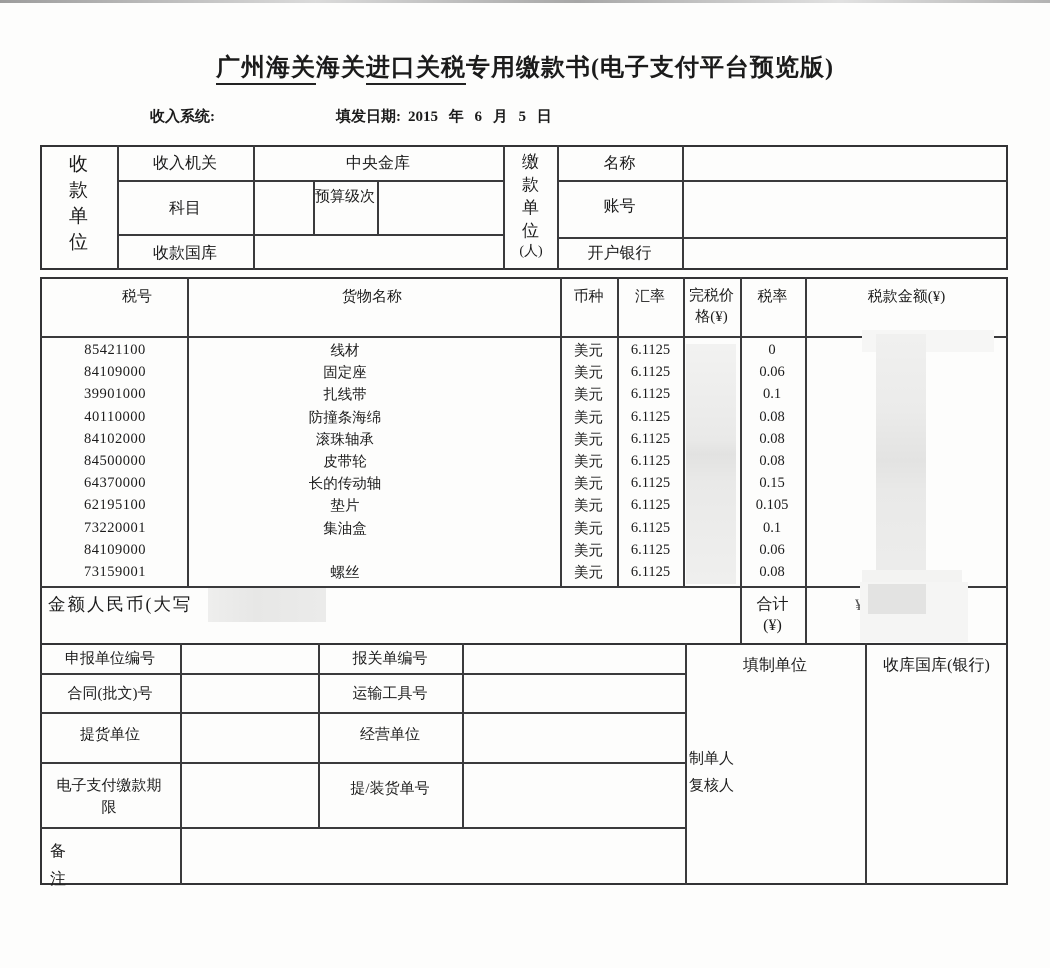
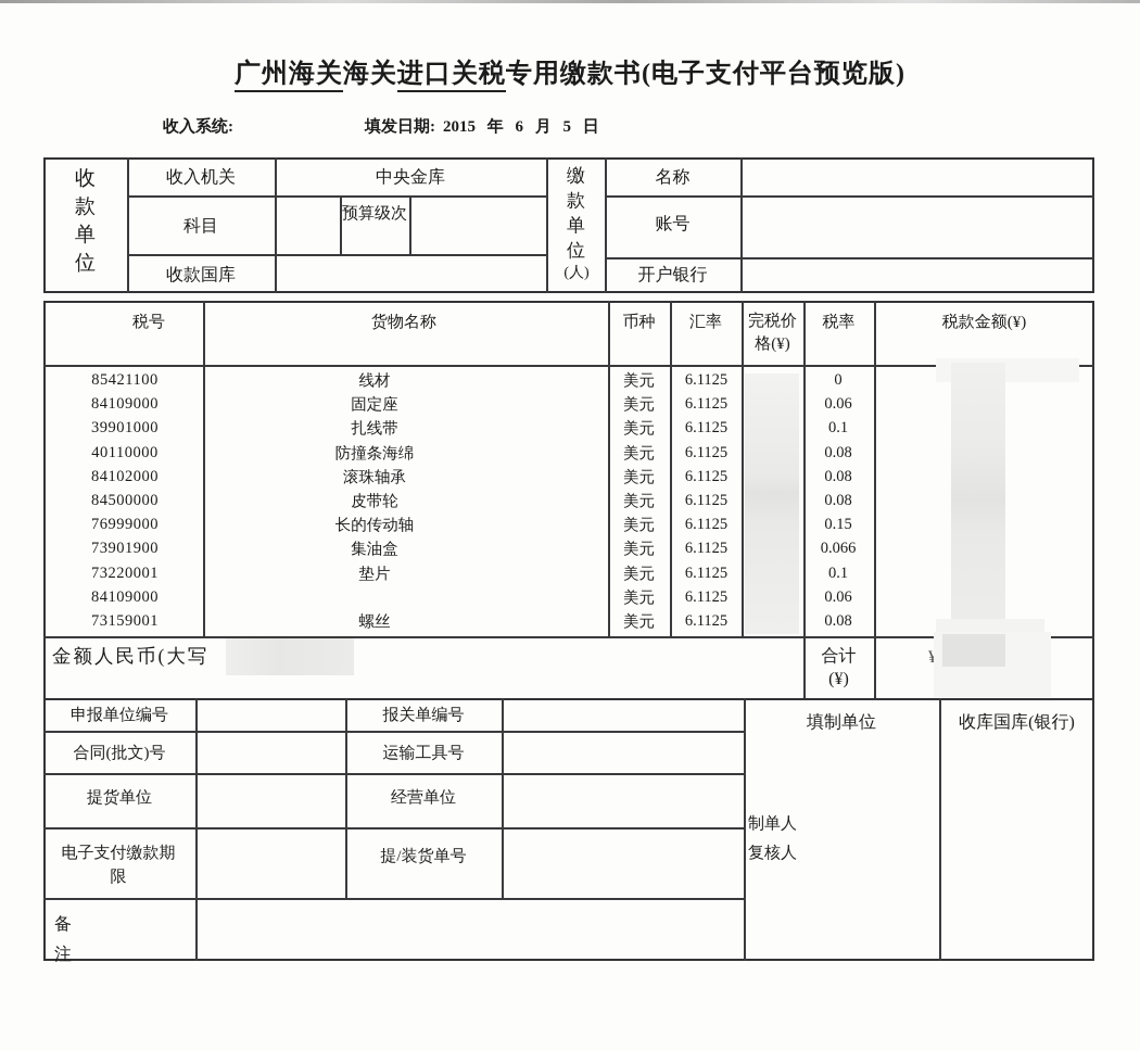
  广州海关海关进口关税专用缴款书(电子支付平台预览版)
  收入系统:
  填发日期:
  2015 年 6 月 5 日
  收款单位
  收入机关
  中央金库
  科目
  预算级次
  收款国库
  缴款单位
  (人)
  名称
  账号
  开户银行
  税号
  货物名称
  币种
  汇率
  完税价格(¥)
  税率
  税款金额(¥)
  85421100
  线材
  美元
  6.1125
  0
  84109000
  固定座
  美元
  6.1125
  0.06
  39901000
  扎线带
  美元
  6.1125
  0.1
  40110000
  防撞条海绵
  美元
  6.1125
  0.08
  84102000
  滚珠轴承
  美元
  6.1125
  0.08
  84500000
  皮带轮
  美元
  6.1125
  0.08
- 64370000
+ 76999000
  长的传动轴
  美元
  6.1125
  0.15
- 62195100
+ 73901900
- 垫片
+ 集油盒
  美元
  6.1125
- 0.105
+ 0.066
  73220001
- 集油盒
+ 垫片
  美元
  6.1125
  0.1
  84109000
  美元
  6.1125
  0.06
  73159001
  螺丝
  美元
  6.1125
  0.08
  金额人民币(大写
  合计
  (¥)
  ¥
  申报单位编号
  报关单编号
  合同(批文)号
  运输工具号
  提货单位
  经营单位
  电子支付缴款期限
  提/装货单号
  填制单位
  收库国库(银行)
  制单人
  复核人
  备注
